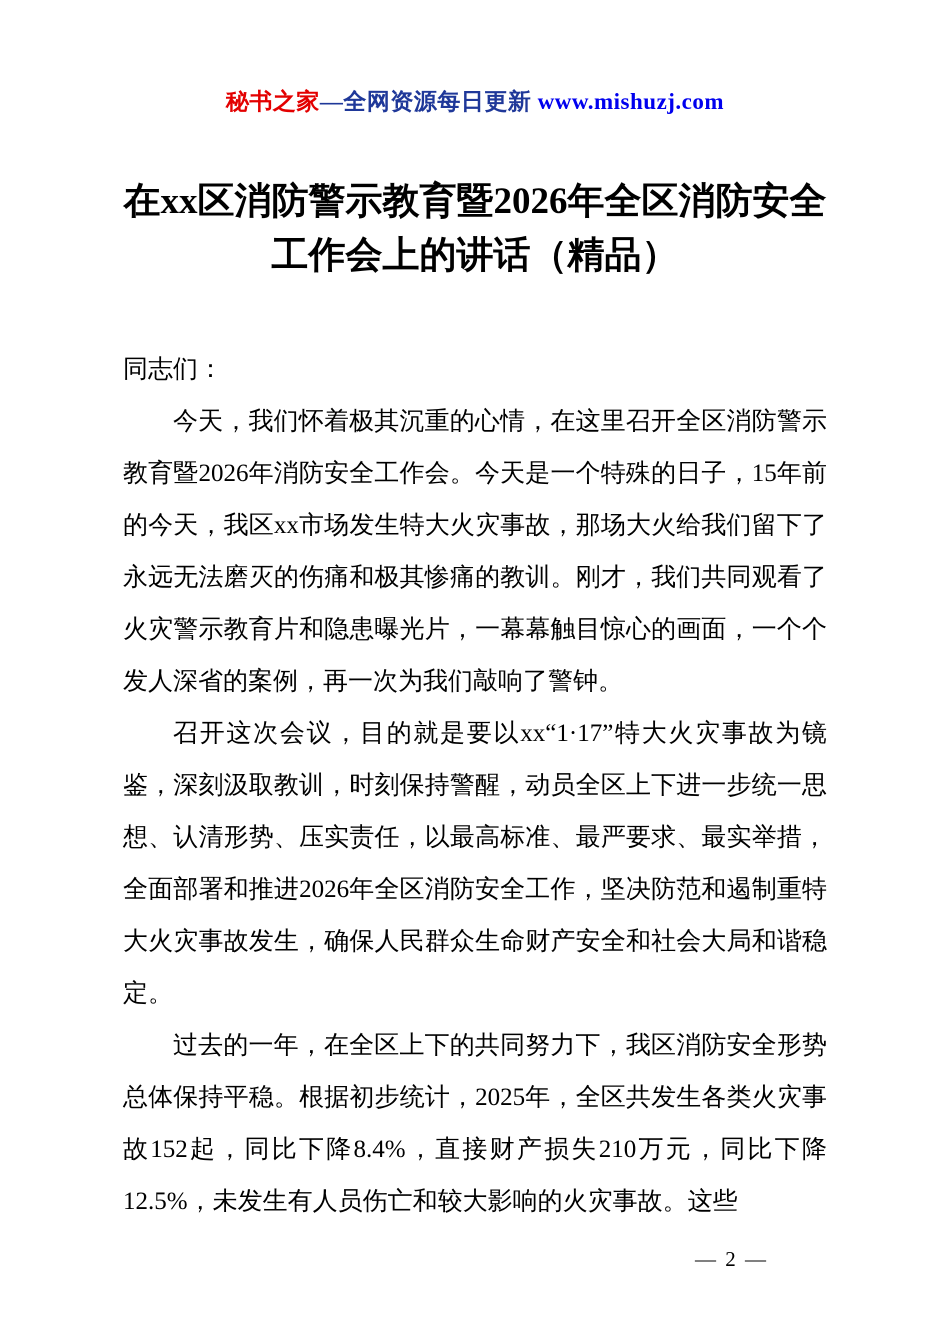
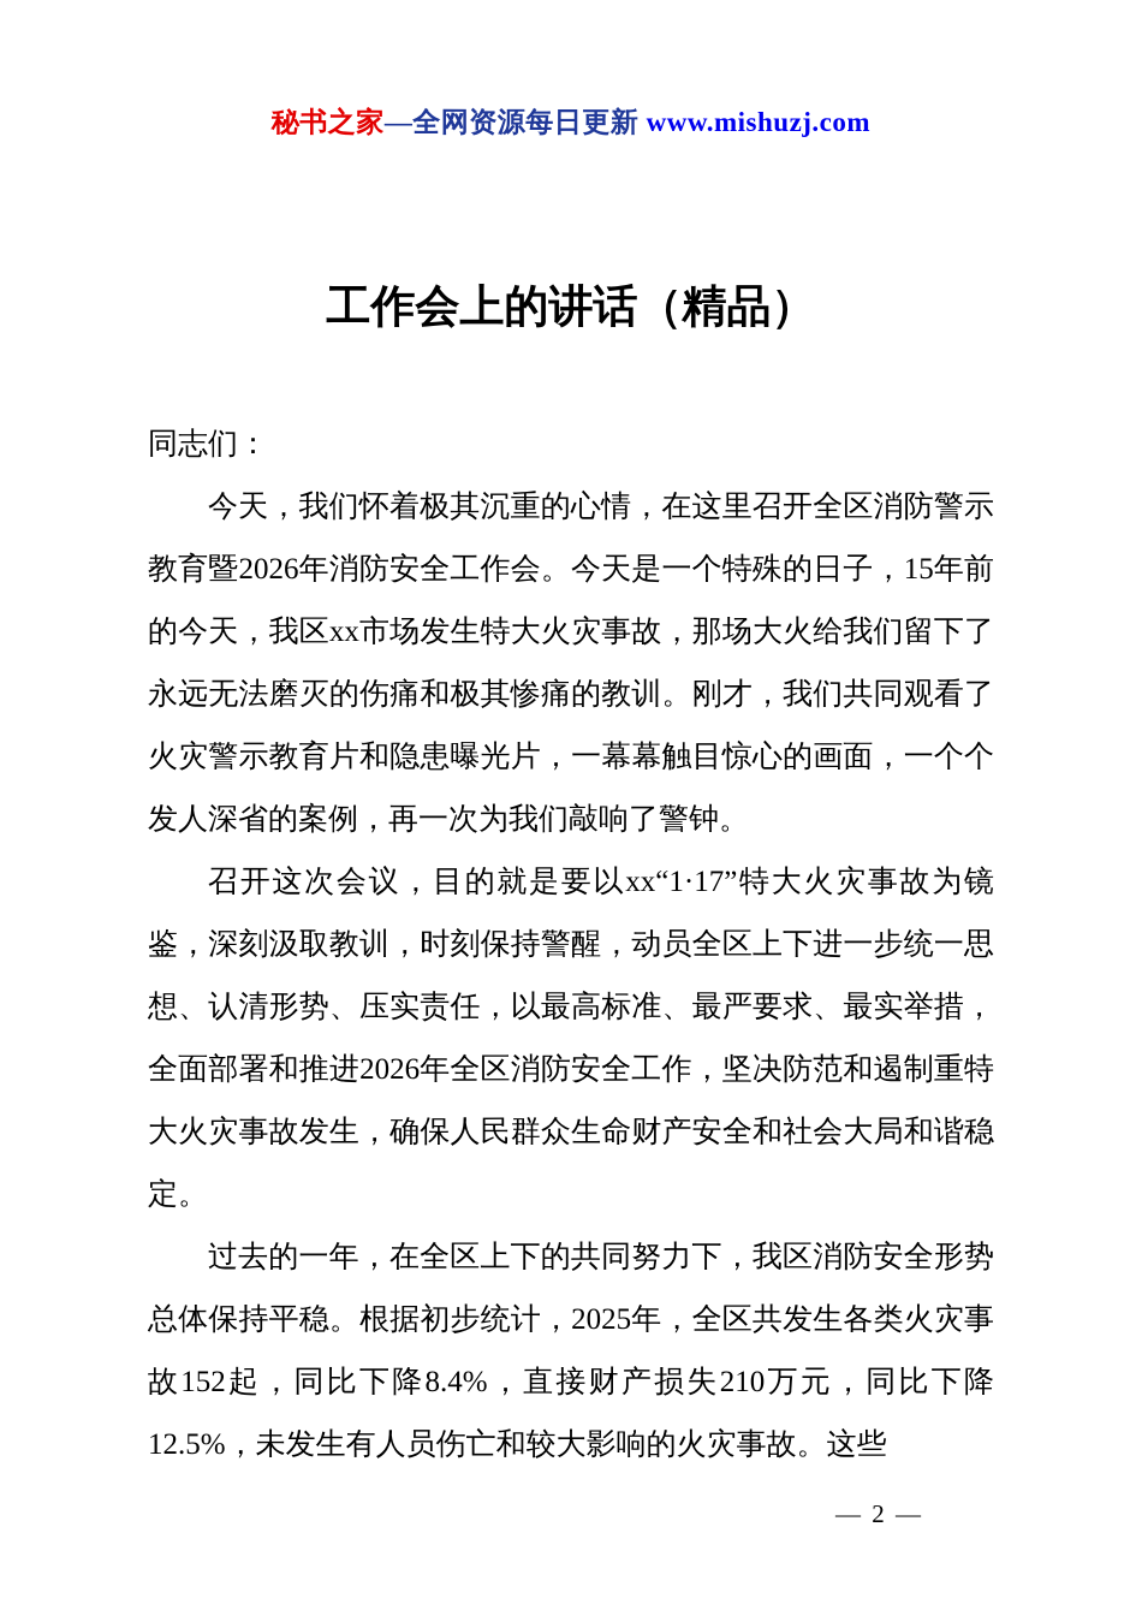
  秘书之家—全网资源每日更新 www.mishuzj.com
- 在xx区消防警示教育暨2026年全区消防安全
  工作会上的讲话（精品）
  同志们：
  今天，我们怀着极其沉重的心情，在这里召开全区消防警示教育暨2026年消防安全工作会。今天是一个特殊的日子，15年前的今天，我区xx市场发生特大火灾事故，那场大火给我们留下了永远无法磨灭的伤痛和极其惨痛的教训。刚才，我们共同观看了火灾警示教育片和隐患曝光片，一幕幕触目惊心的画面，一个个发人深省的案例，再一次为我们敲响了警钟。
  召开这次会议，目的就是要以xx“1·17”特大火灾事故为镜鉴，深刻汲取教训，时刻保持警醒，动员全区上下进一步统一思想、认清形势、压实责任，以最高标准、最严要求、最实举措，全面部署和推进2026年全区消防安全工作，坚决防范和遏制重特大火灾事故发生，确保人民群众生命财产安全和社会大局和谐稳定。
  过去的一年，在全区上下的共同努力下，我区消防安全形势总体保持平稳。根据初步统计，2025年，全区共发生各类火灾事故152起，同比下降8.4%，直接财产损失210万元，同比下降12.5%，未发生有人员伤亡和较大影响的火灾事故。这些
  — 2 —
